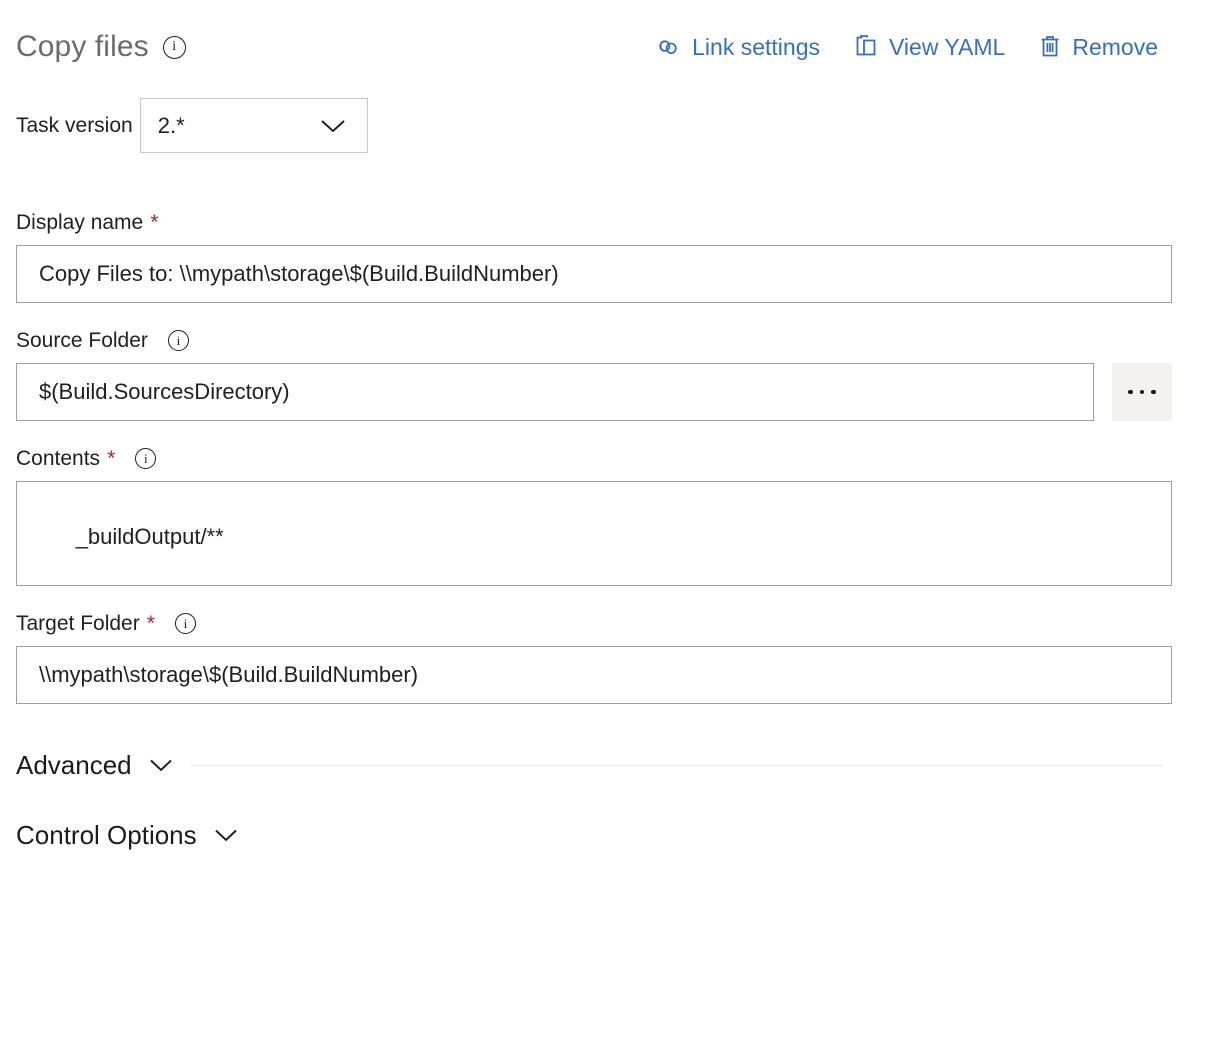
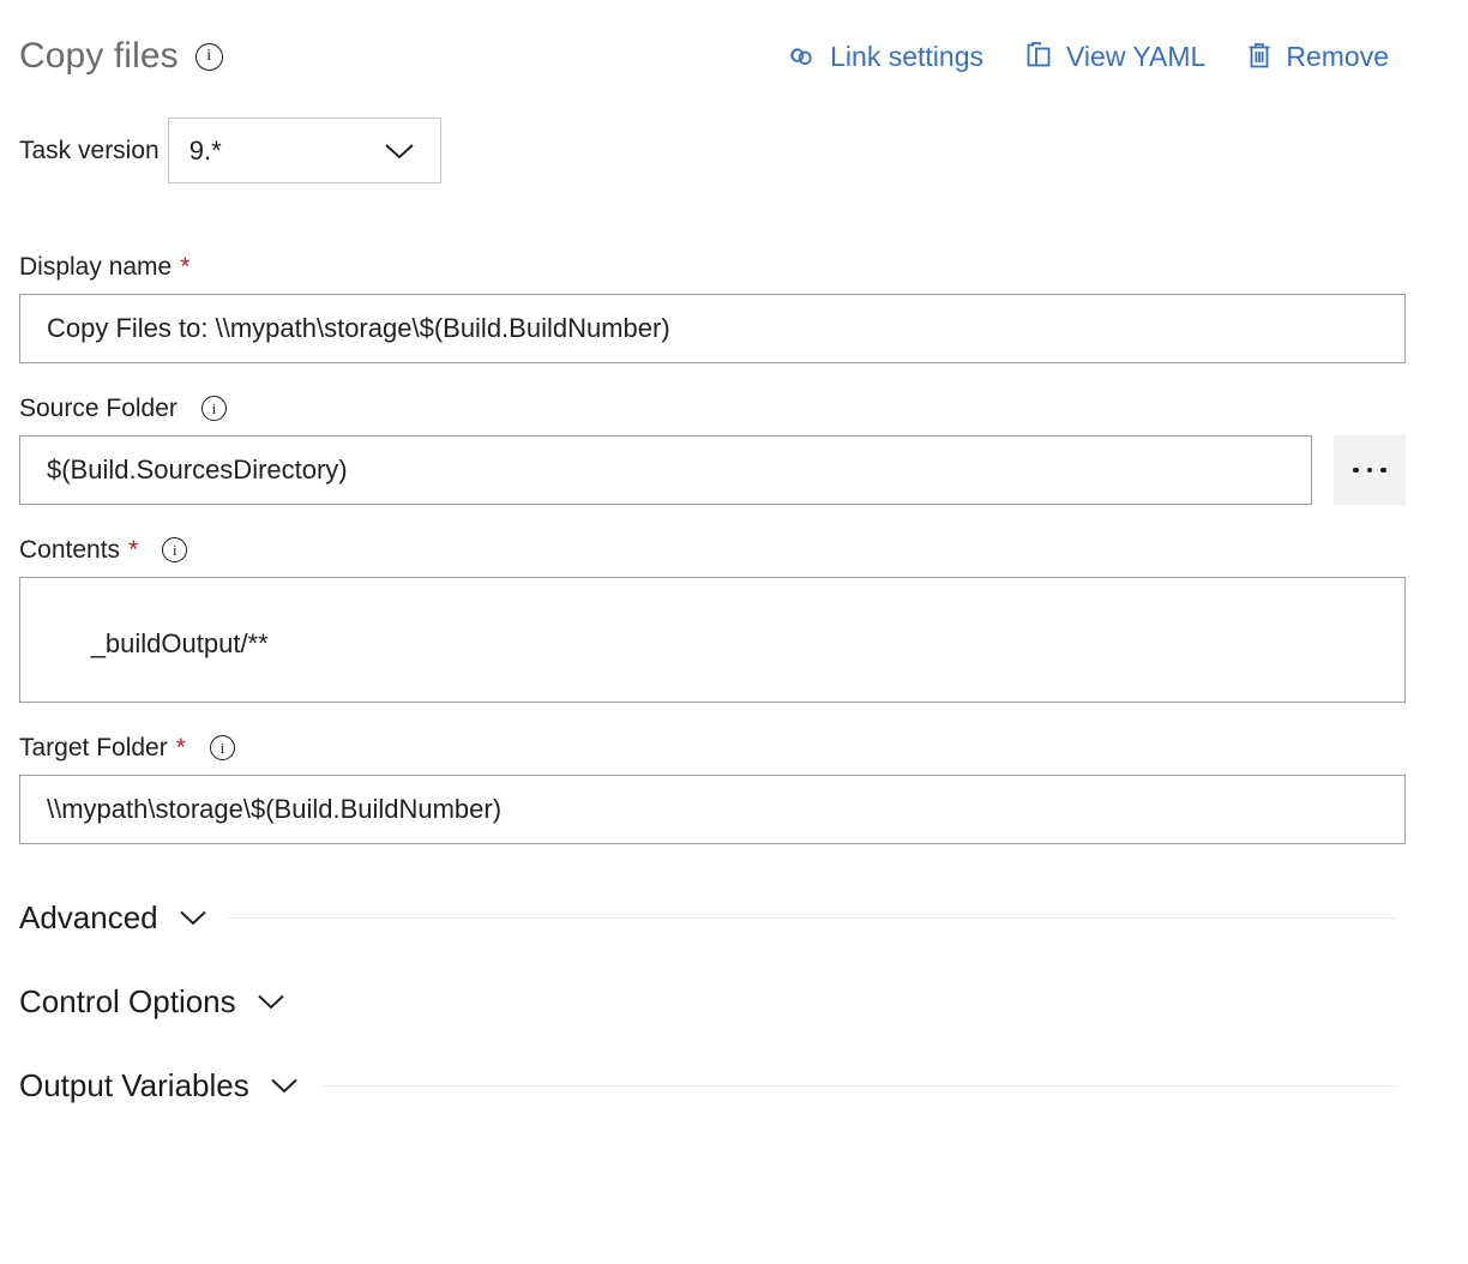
  Copy files
  i
  Link settings
  View YAML
  Remove
  Task version
- 2.*
+ 9.*
  Display name
  *
  Copy Files to: \\mypath\storage\$(Build.BuildNumber)
  Source Folder
  i
  $(Build.SourcesDirectory)
  Contents
  *
  i
  _buildOutput/**
  Target Folder
  *
  i
  \\mypath\storage\$(Build.BuildNumber)
  Advanced
  Control Options
+ Output Variables
